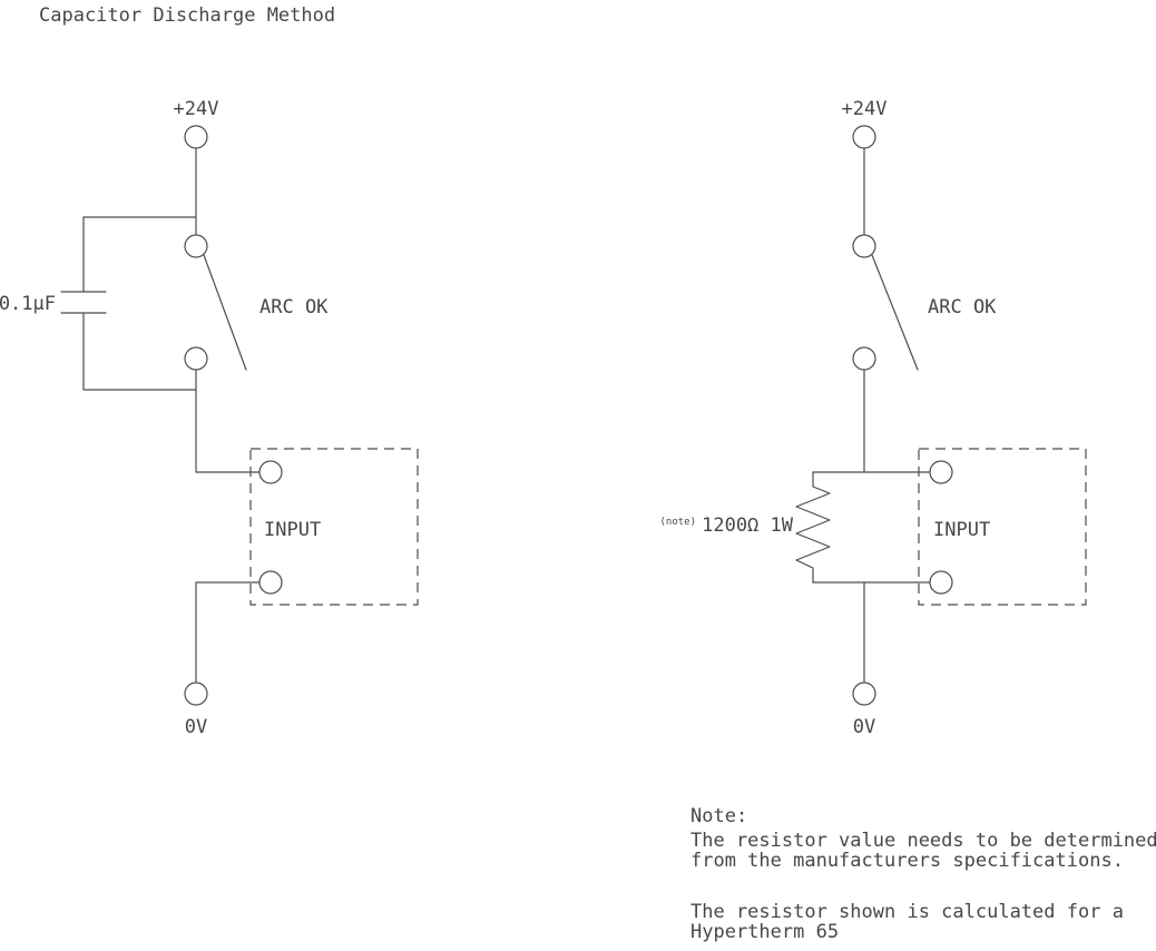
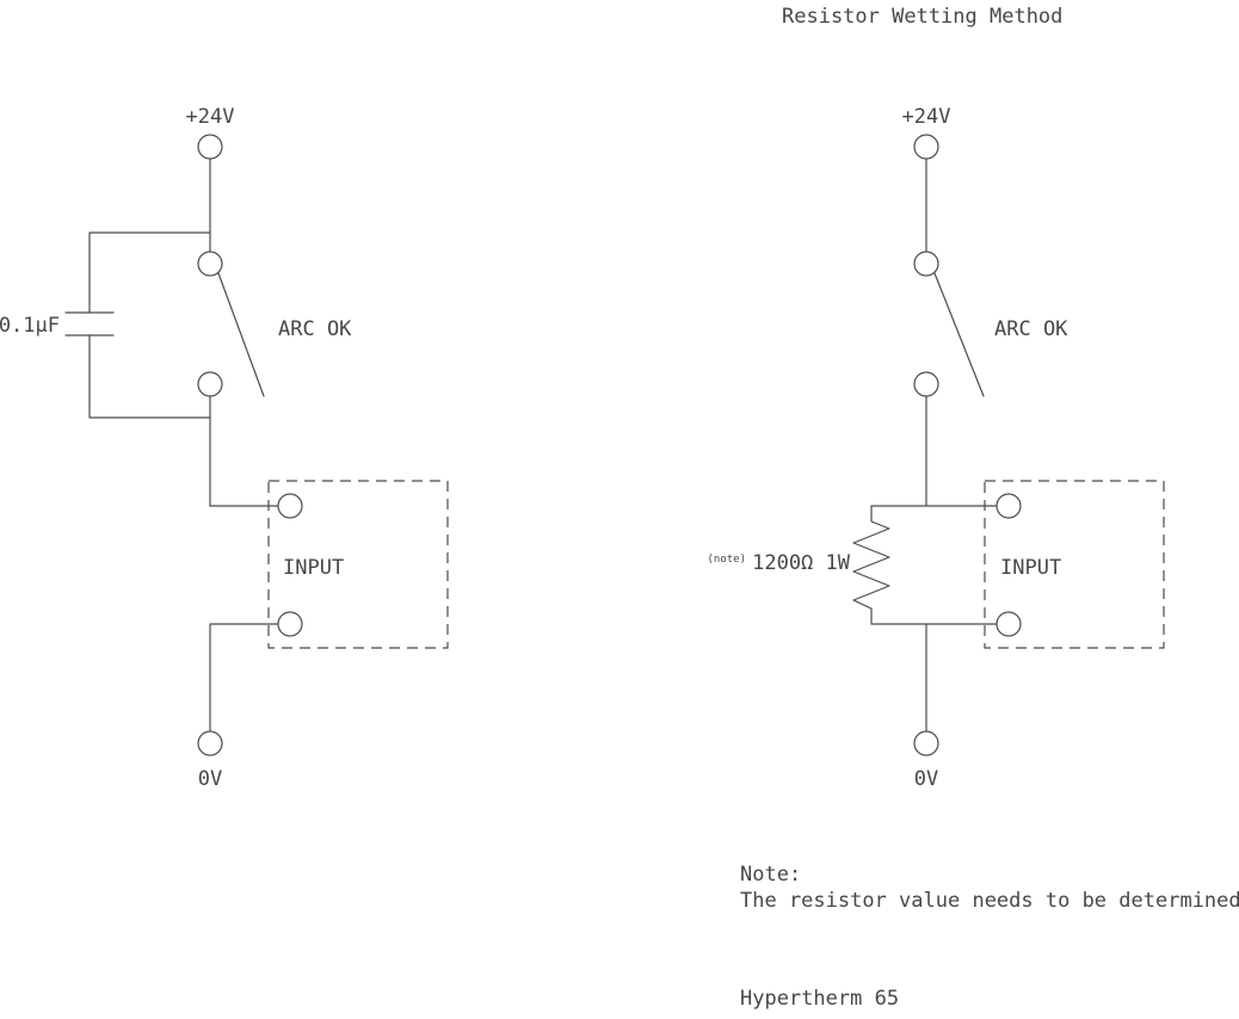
- Capacitor Discharge Method
  +24V
  ARC OK
  0.1µF
  INPUT
  0V
+ Resistor Wetting Method
  +24V
  ARC OK
  (note)
  1200Ω 1W
  INPUT
  0V
  Note:
  The resistor value needs to be determined
- from the manufacturers specifications.
- The resistor shown is calculated for a
  Hypertherm 65
